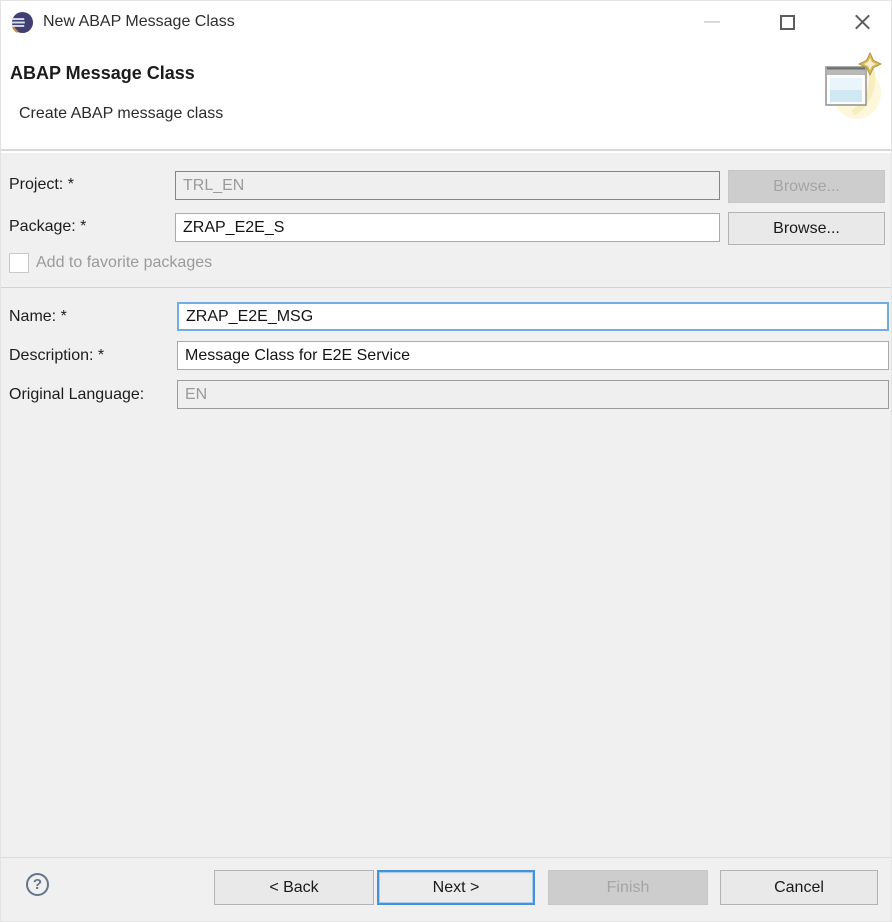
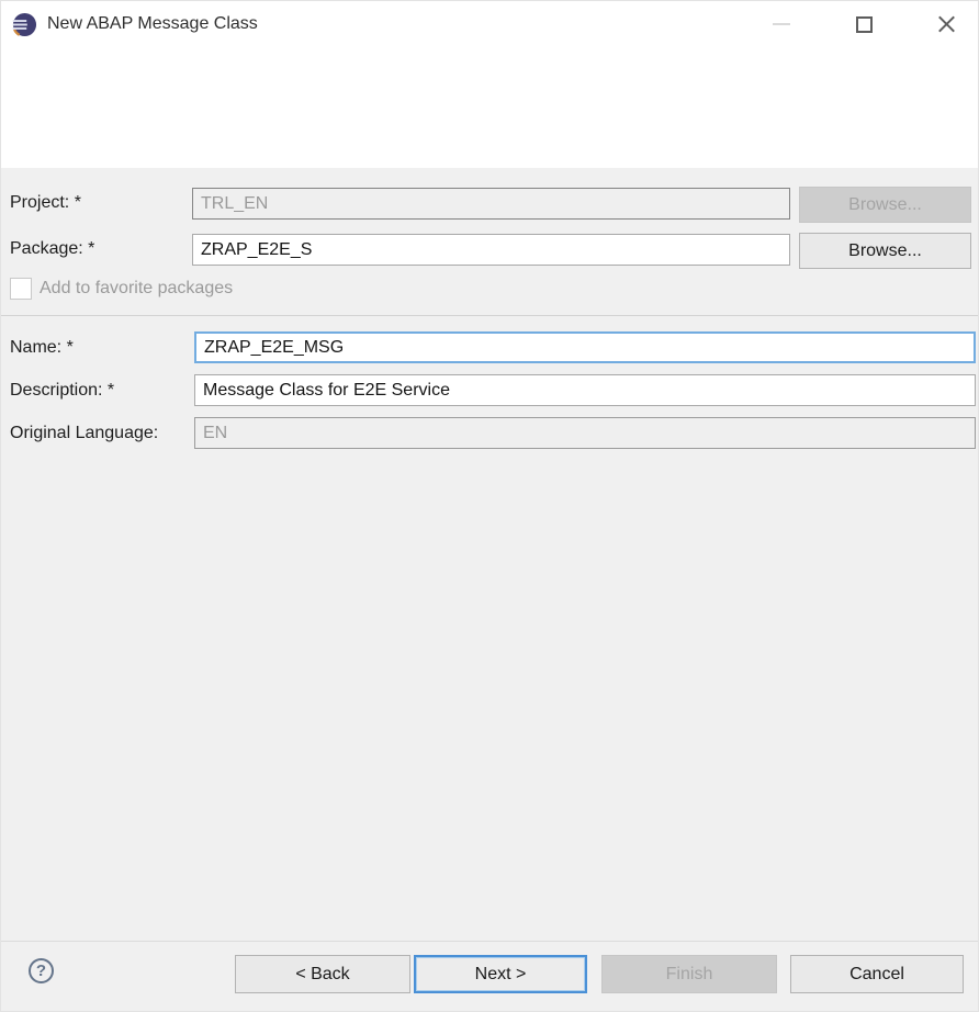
  New ABAP Message Class
- ABAP Message Class
- Create ABAP message class
  Project: *
  TRL_EN
  Browse...
  Package: *
  ZRAP_E2E_S
  Browse...
  Add to favorite packages
  Name: *
  ZRAP_E2E_MSG
  Description: *
  Message Class for E2E Service
  Original Language:
  EN
  ?
  < Back
  Next >
  Finish
  Cancel
